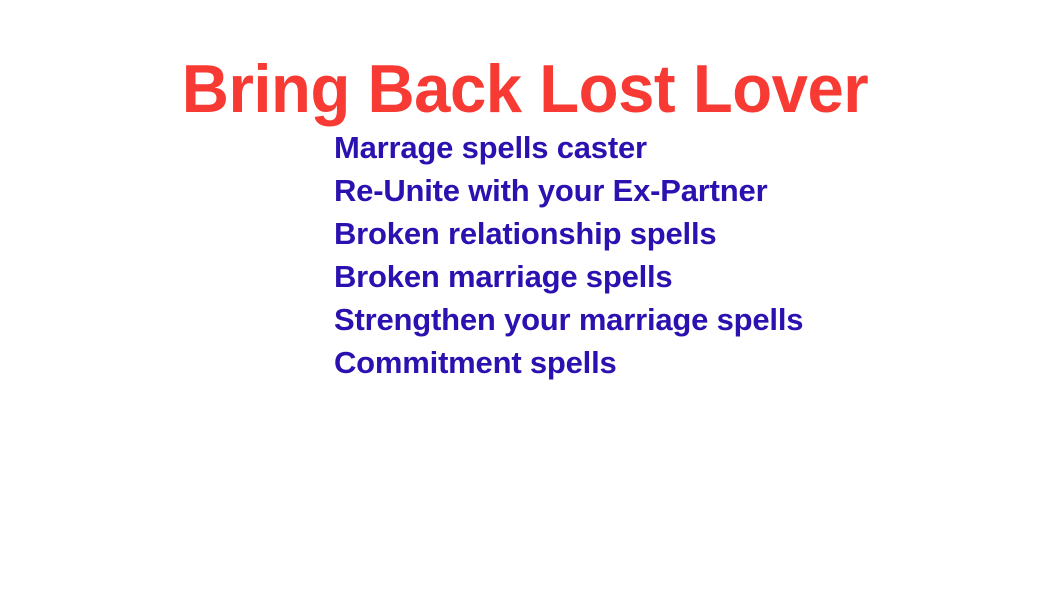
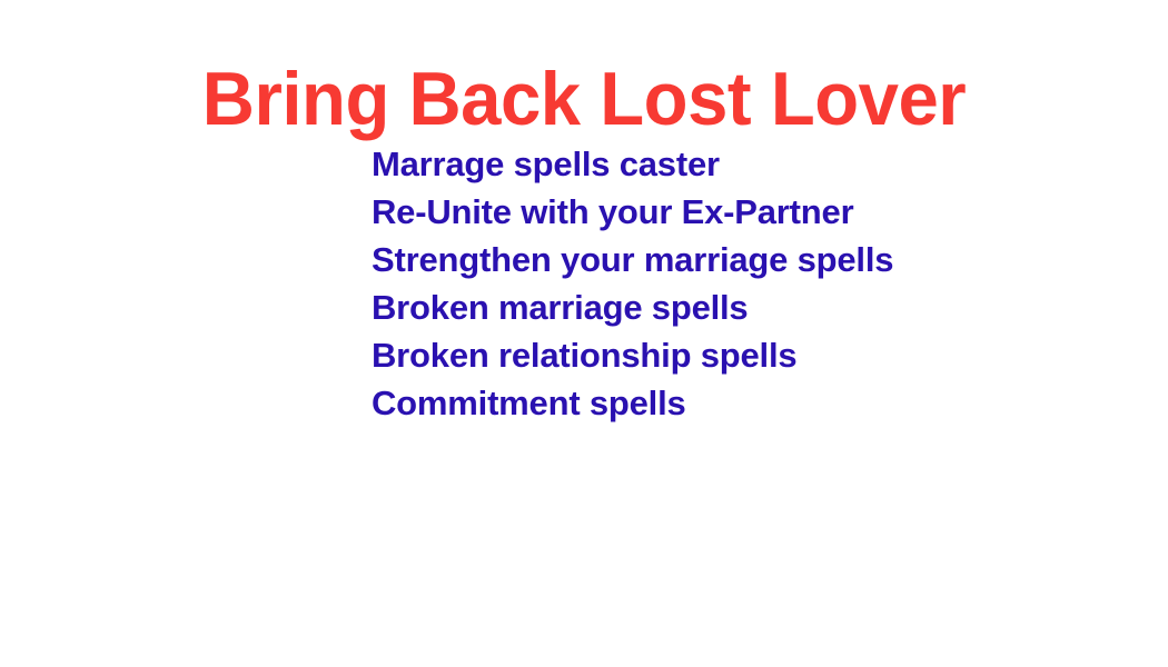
  Bring Back Lost Lover
  Marrage spells caster
  Re-Unite with your Ex-Partner
- Broken relationship spells
+ Strengthen your marriage spells
  Broken marriage spells
- Strengthen your marriage spells
+ Broken relationship spells
  Commitment spells
